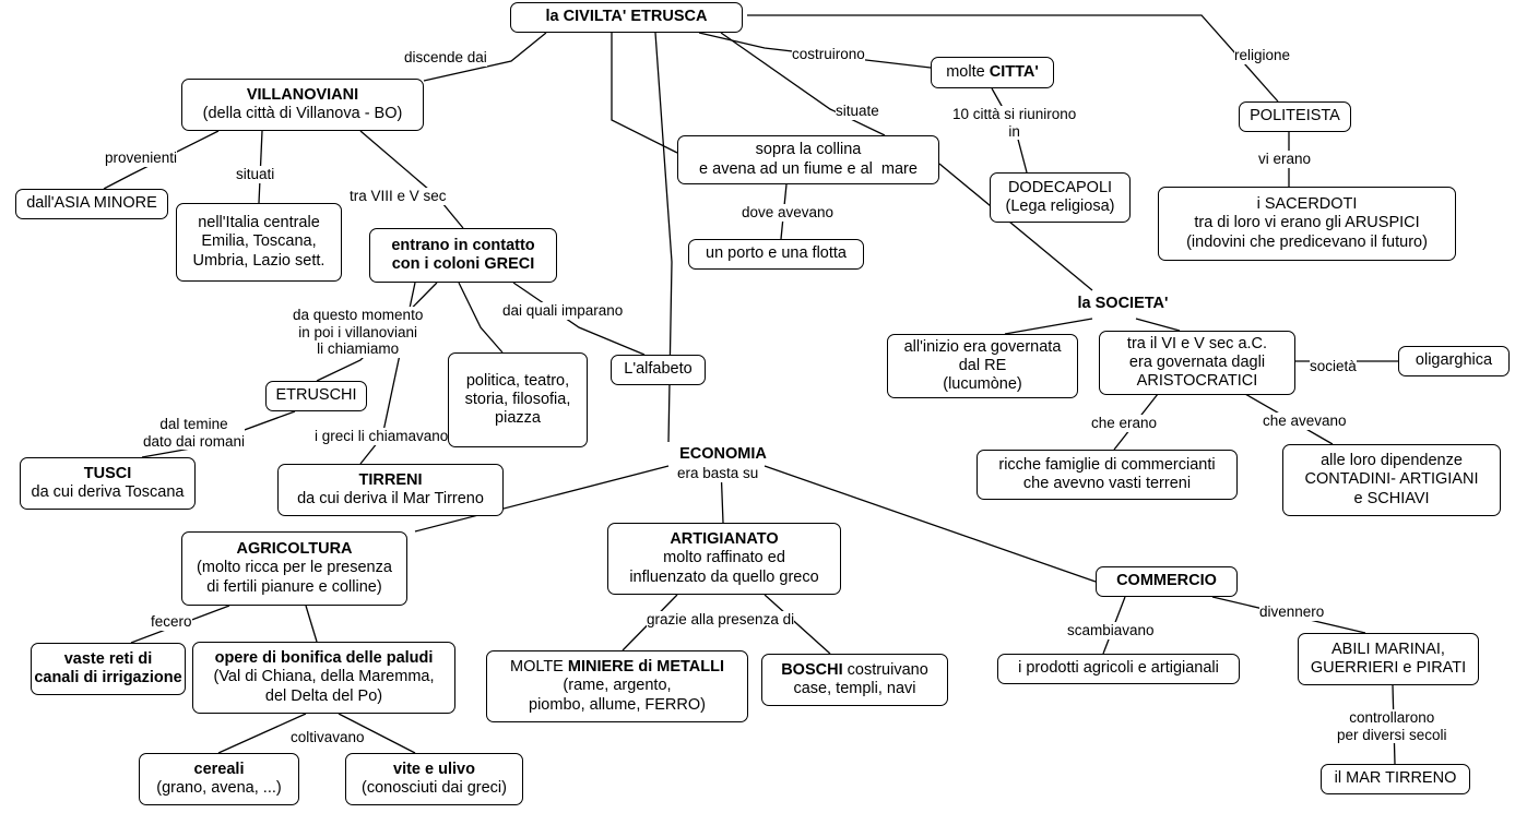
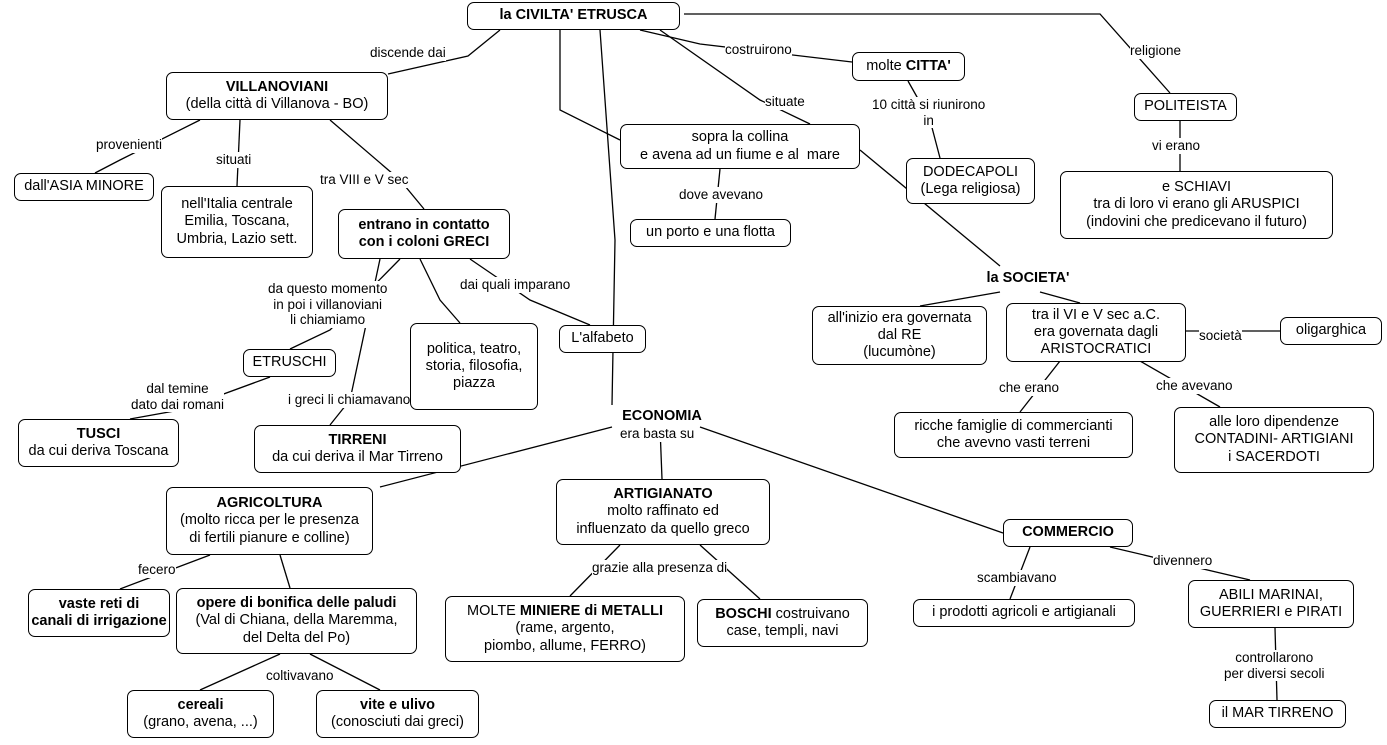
  discende dai
  costruirono
  religione
  situate
  10 città si riunirono
  in
  vi erano
  provenienti
  situati
  tra VIII e V sec
  dove avevano
  da questo momento
  in poi i villanoviani
  li chiamiamo
  dai quali imparano
  dal temine
  dato dai romani
  i greci li chiamavano
  società
  che erano
  che avevano
  era basta su
  fecero
  coltivavano
  grazie alla presenza di
  scambiavano
  divennero
  controllarono
  per diversi secoli
  la CIVILTA' ETRUSCA
  VILLANOVIANI
  (della città di Villanova - BO)
  dall'ASIA MINORE
  nell'Italia centrale
  Emilia, Toscana,
  Umbria, Lazio sett.
  entrano in contatto
  con i coloni GRECI
  ETRUSCHI
  TUSCI
  da cui deriva Toscana
  TIRRENI
  da cui deriva il Mar Tirreno
  politica, teatro,
  storia, filosofia,
  piazza
  L'alfabeto
  molte CITTA'
  sopra la collina
  e avena ad un fiume e al mare
  un porto e una flotta
  DODECAPOLI
  (Lega religiosa)
  POLITEISTA
- i SACERDOTI
+ e SCHIAVI
  tra di loro vi erano gli ARUSPICI
  (indovini che predicevano il futuro)
  la SOCIETA'
  all'inizio era governata
  dal RE
  (lucumòne)
  tra il VI e V sec a.C.
  era governata dagli
  ARISTOCRATICI
  oligarghica
  ricche famiglie di commercianti
  che avevno vasti terreni
  alle loro dipendenze
  CONTADINI- ARTIGIANI
- e SCHIAVI
+ i SACERDOTI
  ECONOMIA
  AGRICOLTURA
  (molto ricca per le presenza
  di fertili pianure e colline)
  ARTIGIANATO
  molto raffinato ed
  influenzato da quello greco
  COMMERCIO
  vaste reti di
  canali di irrigazione
  opere di bonifica delle paludi
  (Val di Chiana, della Maremma,
  del Delta del Po)
  cereali
  (grano, avena, ...)
  vite e ulivo
  (conosciuti dai greci)
  MOLTE MINIERE di METALLI
  (rame, argento,
  piombo, allume, FERRO)
  BOSCHI costruivano
  case, templi, navi
  i prodotti agricoli e artigianali
  ABILI MARINAI,
  GUERRIERI e PIRATI
  il MAR TIRRENO
